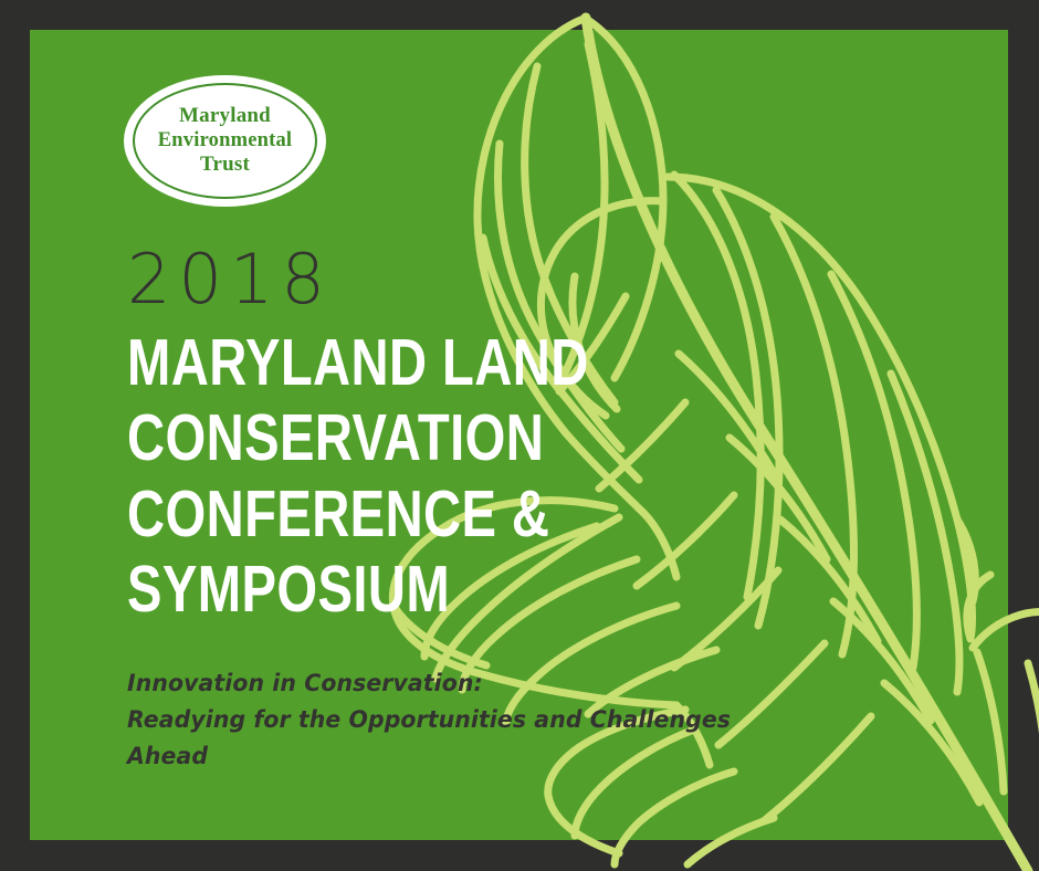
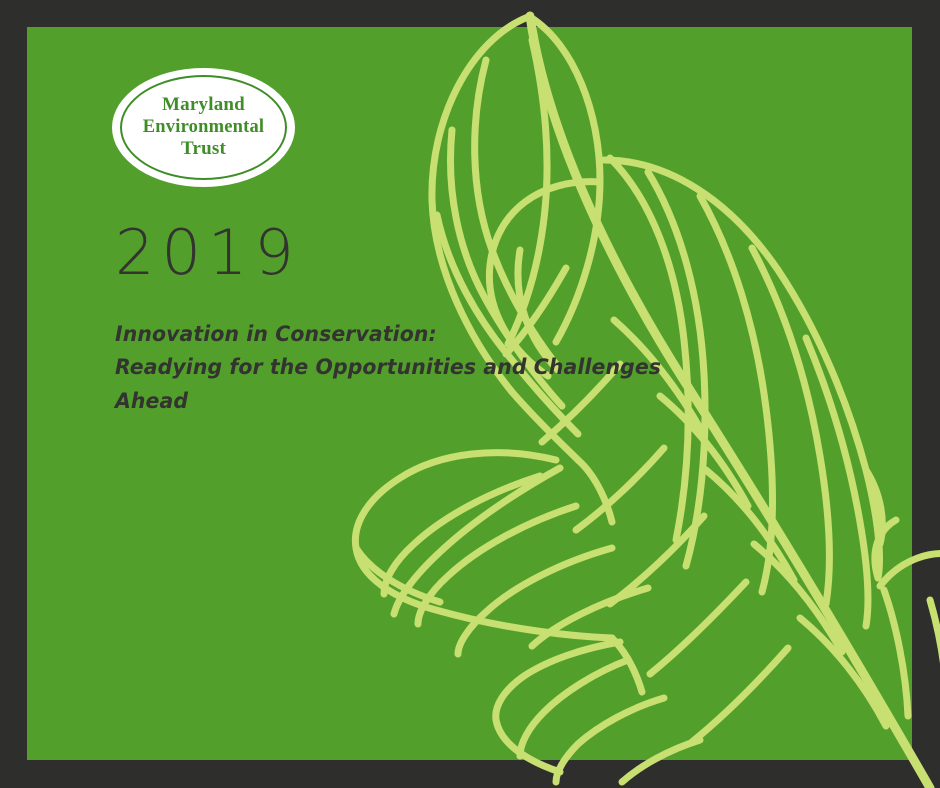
  Maryland
  Environmental
  Trust
- 2018
+ 2019
- MARYLAND LAND
- CONSERVATION
- CONFERENCE &
- SYMPOSIUM
  Innovation in Conservation:
  Readying for the Opportunities and Challenges Ahead
